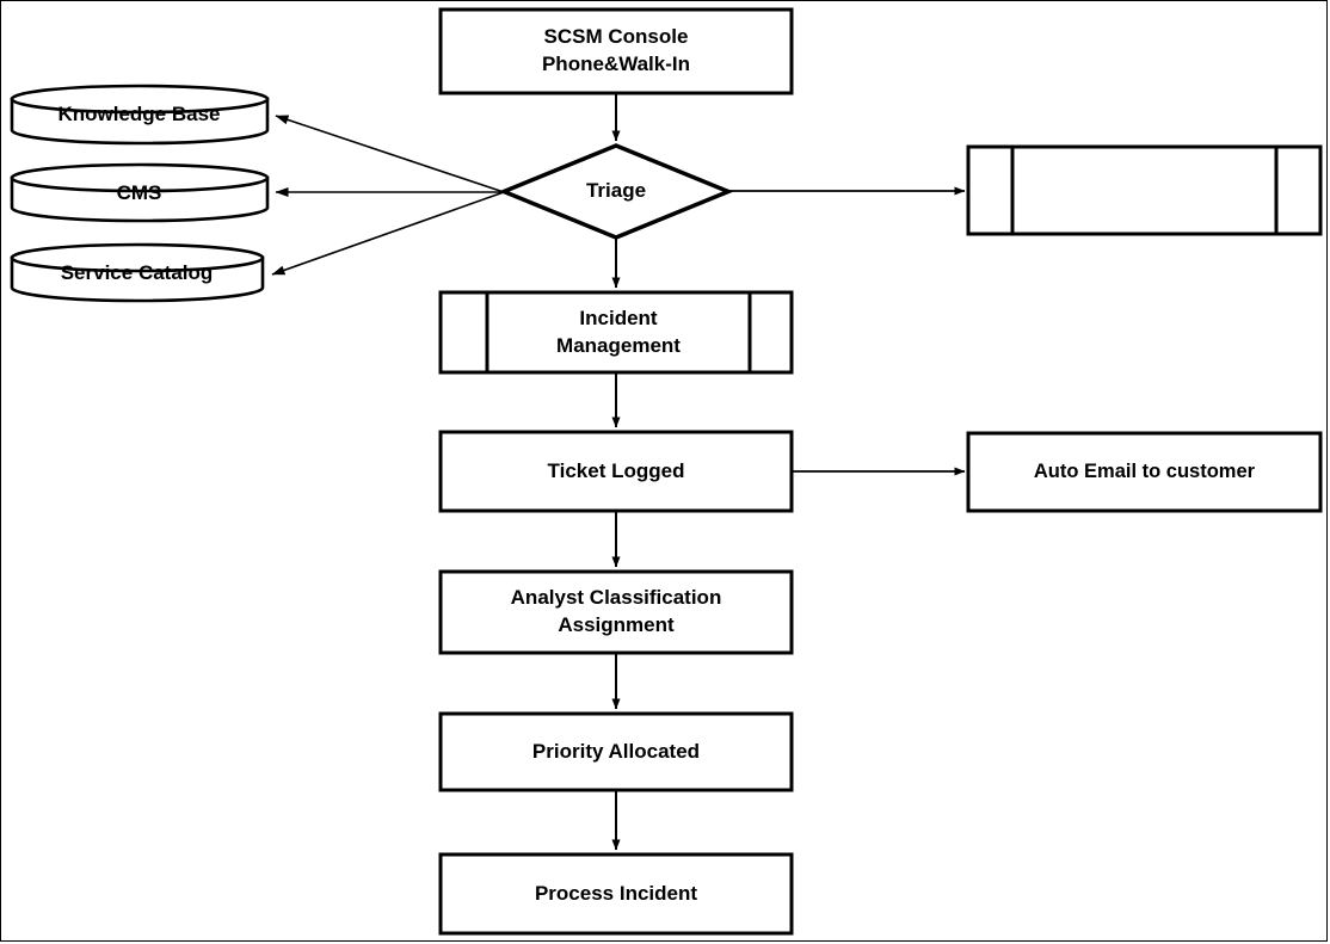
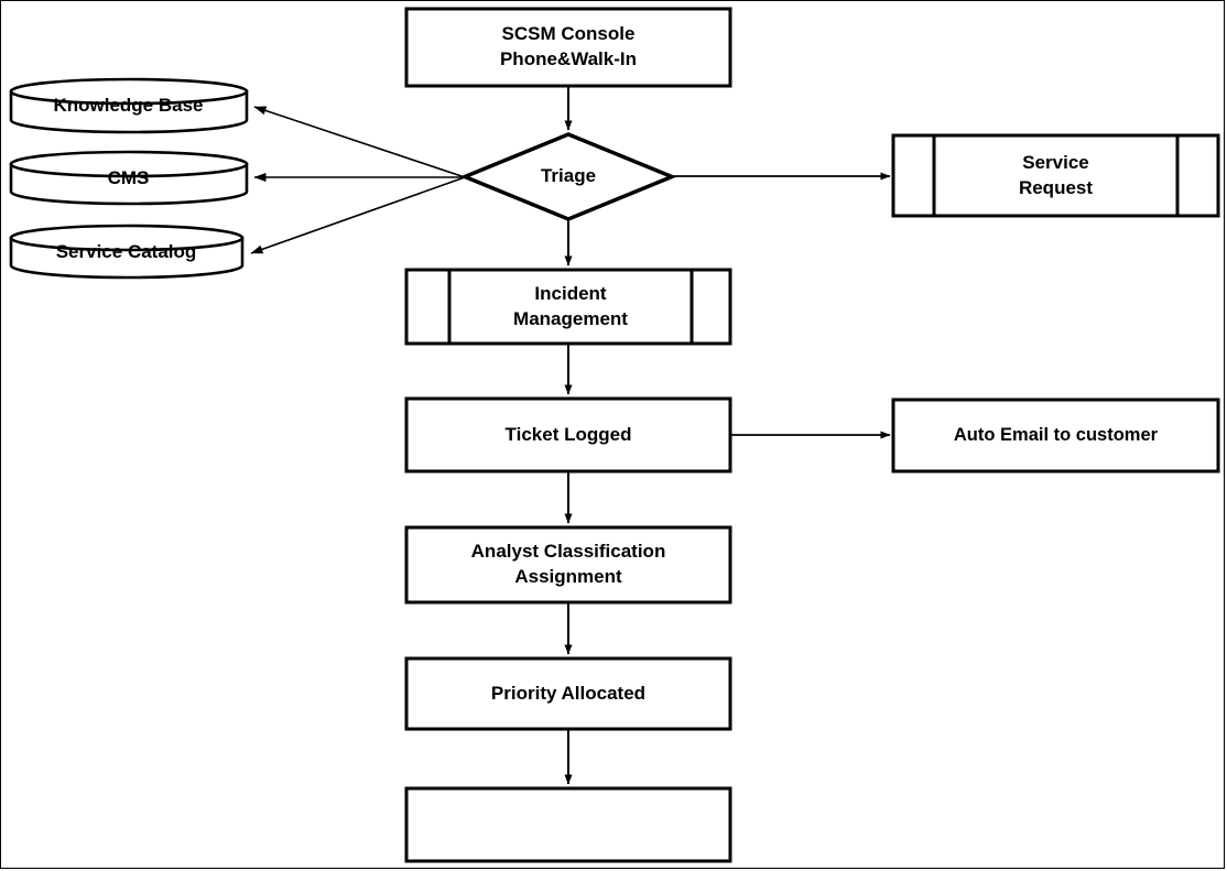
  SCSM Console
  Phone&Walk-In
  Triage
  Knowledge Base
  CMS
  Service Catalog
+ Service
+ Request
  Incident
  Management
  Ticket Logged
  Auto Email to customer
  Analyst Classification
  Assignment
  Priority Allocated
- Process Incident
